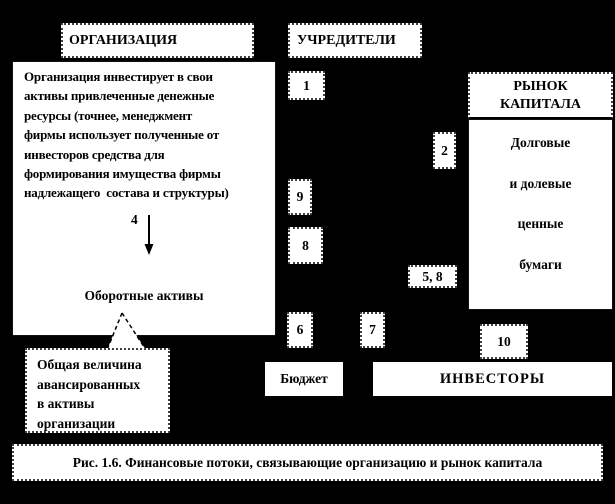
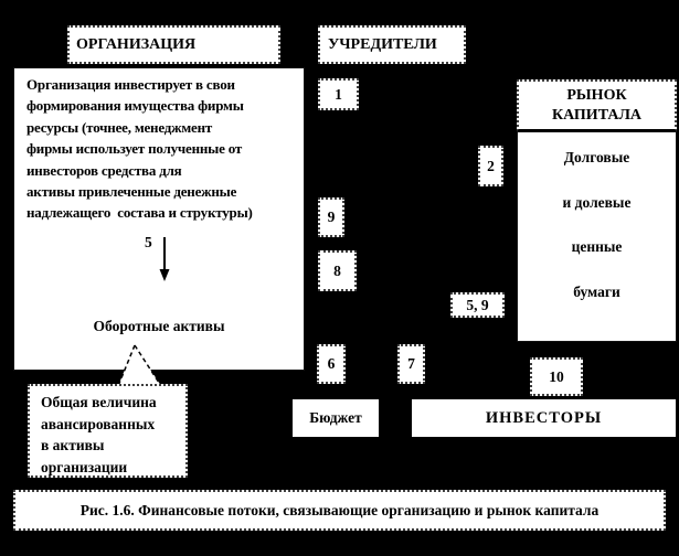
  ОРГАНИЗАЦИЯ
  УЧРЕДИТЕЛИ
  Организация инвестирует в свои
- активы привлеченные денежные
+ формирования имущества фирмы
  ресурсы (точнее, менеджмент
  фирмы использует полученные от
  инвесторов средства для
- формирования имущества фирмы
+ активы привлеченные денежные
  надлежащего состава и структуры)
- 4
+ 5
  Оборотные активы
  РЫНОК
  КАПИТАЛА
  Долговые
  и долевые
  ценные
  бумаги
  1
  2
  9
  8
- 5, 8
+ 5, 9
  6
  7
  10
  Бюджет
  ИНВЕСТОРЫ
  Общая величина
  авансированных
  в активы
  организации
  Рис. 1.6. Финансовые потоки, связывающие организацию и рынок капитала
